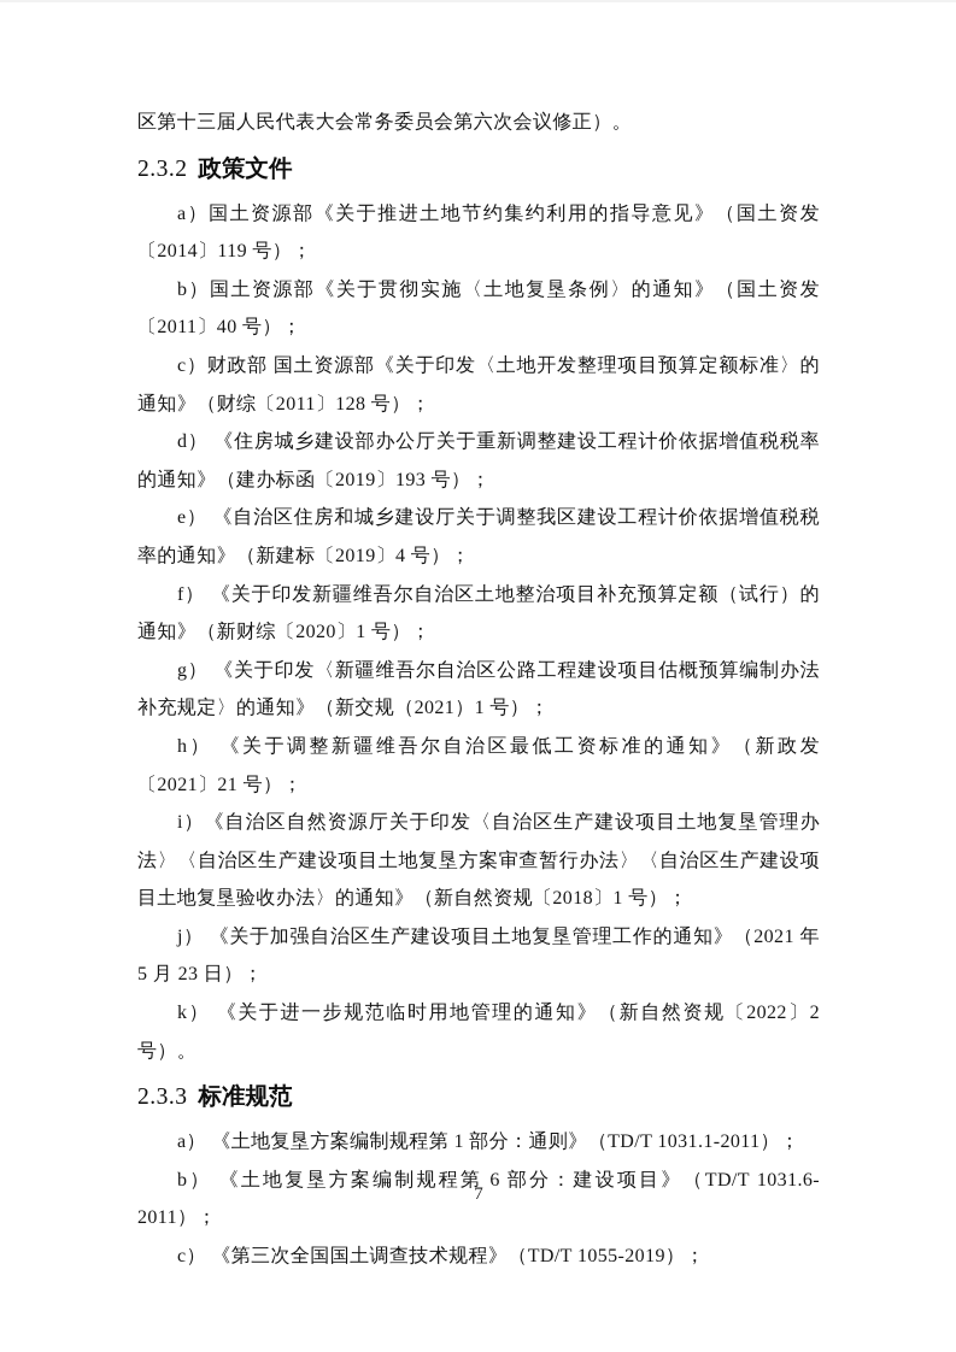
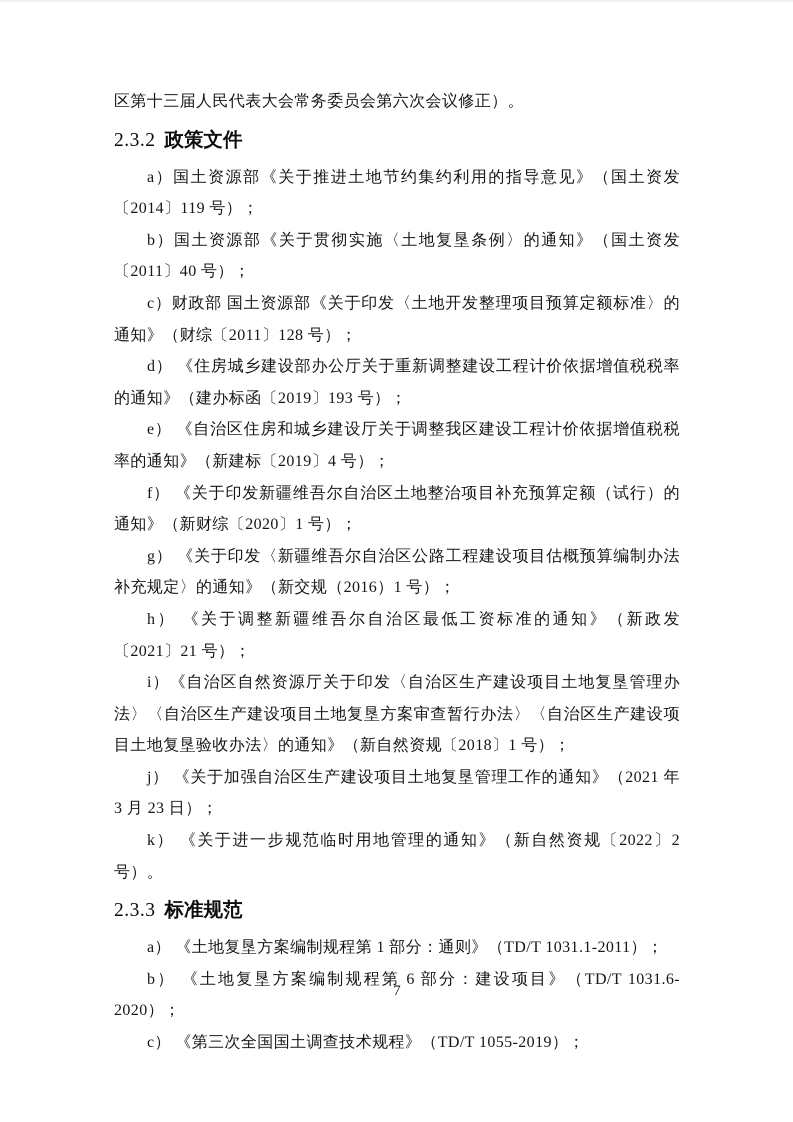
  区第十三届人民代表大会常务委员会第六次会议修正）。
  2.3.2 政策文件
  a）国土资源部《关于推进土地节约集约利用的指导意见》（国土资发〔2014〕119 号）；
  b）国土资源部《关于贯彻实施〈土地复垦条例〉的通知》（国土资发〔2011〕40 号）；
  c）财政部 国土资源部《关于印发〈土地开发整理项目预算定额标准〉的通知》（财综〔2011〕128 号）；
  d） 《住房城乡建设部办公厅关于重新调整建设工程计价依据增值税税率的通知》（建办标函〔2019〕193 号）；
  e） 《自治区住房和城乡建设厅关于调整我区建设工程计价依据增值税税率的通知》（新建标〔2019〕4 号）；
  f） 《关于印发新疆维吾尔自治区土地整治项目补充预算定额（试行）的通知》（新财综〔2020〕1 号）；
- g） 《关于印发〈新疆维吾尔自治区公路工程建设项目估概预算编制办法补充规定〉的通知》（新交规（2021）1 号）；
+ g） 《关于印发〈新疆维吾尔自治区公路工程建设项目估概预算编制办法补充规定〉的通知》（新交规（2016）1 号）；
  h） 《关于调整新疆维吾尔自治区最低工资标准的通知》（新政发〔2021〕21 号）；
  i）《自治区自然资源厅关于印发〈自治区生产建设项目土地复垦管理办法〉〈自治区生产建设项目土地复垦方案审查暂行办法〉〈自治区生产建设项目土地复垦验收办法〉的通知》（新自然资规〔2018〕1 号）；
- j） 《关于加强自治区生产建设项目土地复垦管理工作的通知》（2021 年 5 月 23 日）；
+ j） 《关于加强自治区生产建设项目土地复垦管理工作的通知》（2021 年 3 月 23 日）；
  k） 《关于进一步规范临时用地管理的通知》（新自然资规〔2022〕2 号）。
  2.3.3 标准规范
  a） 《土地复垦方案编制规程第 1 部分：通则》（TD/T 1031.1-2011）；
- b） 《土地复垦方案编制规程第 6 部分：建设项目》（TD/T 1031.6-2011）；
+ b） 《土地复垦方案编制规程第 6 部分：建设项目》（TD/T 1031.6-2020）；
  c） 《第三次全国国土调查技术规程》（TD/T 1055-2019）；
  7
